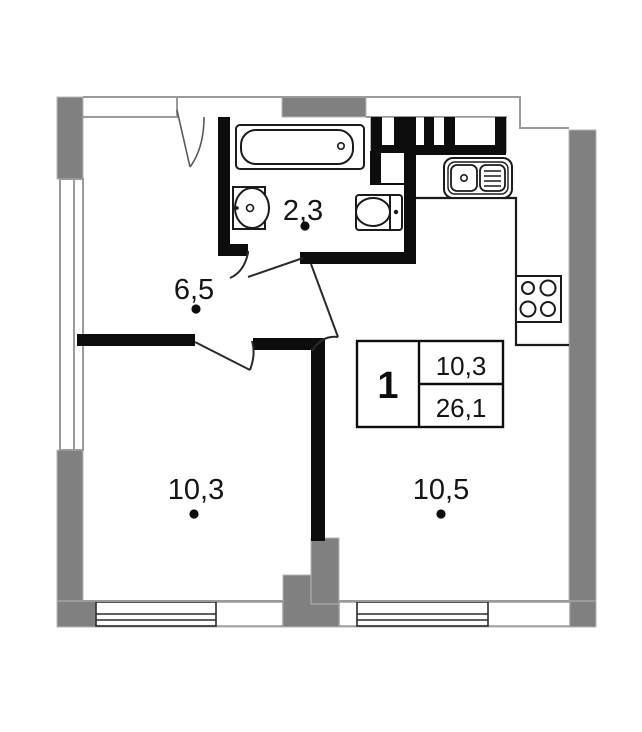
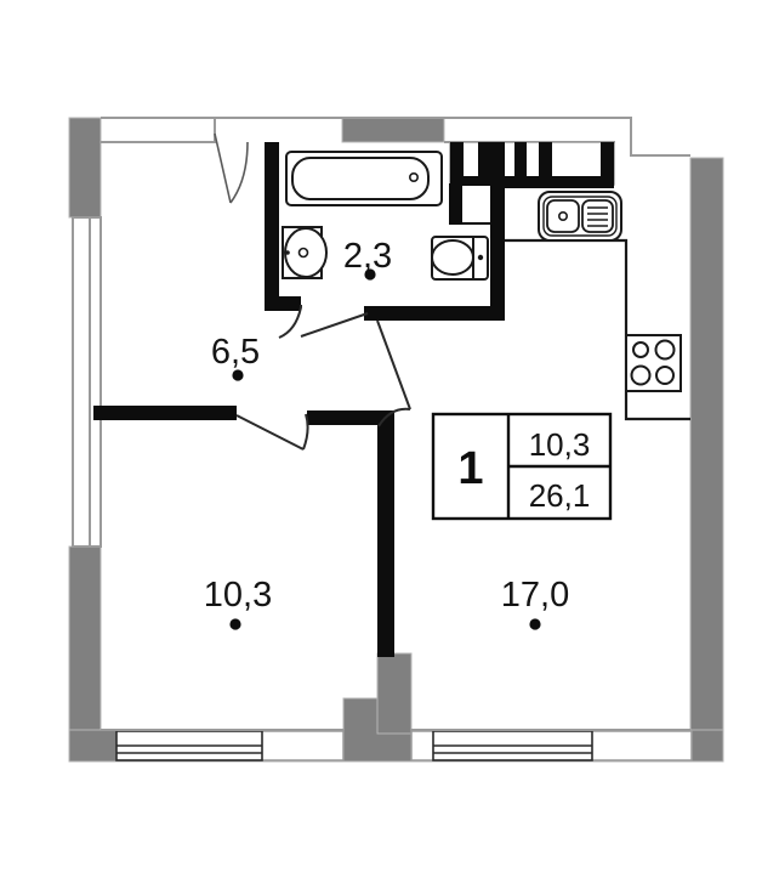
  2,3
  6,5
  10,3
- 10,5
+ 17,0
  1
  10,3
  26,1
